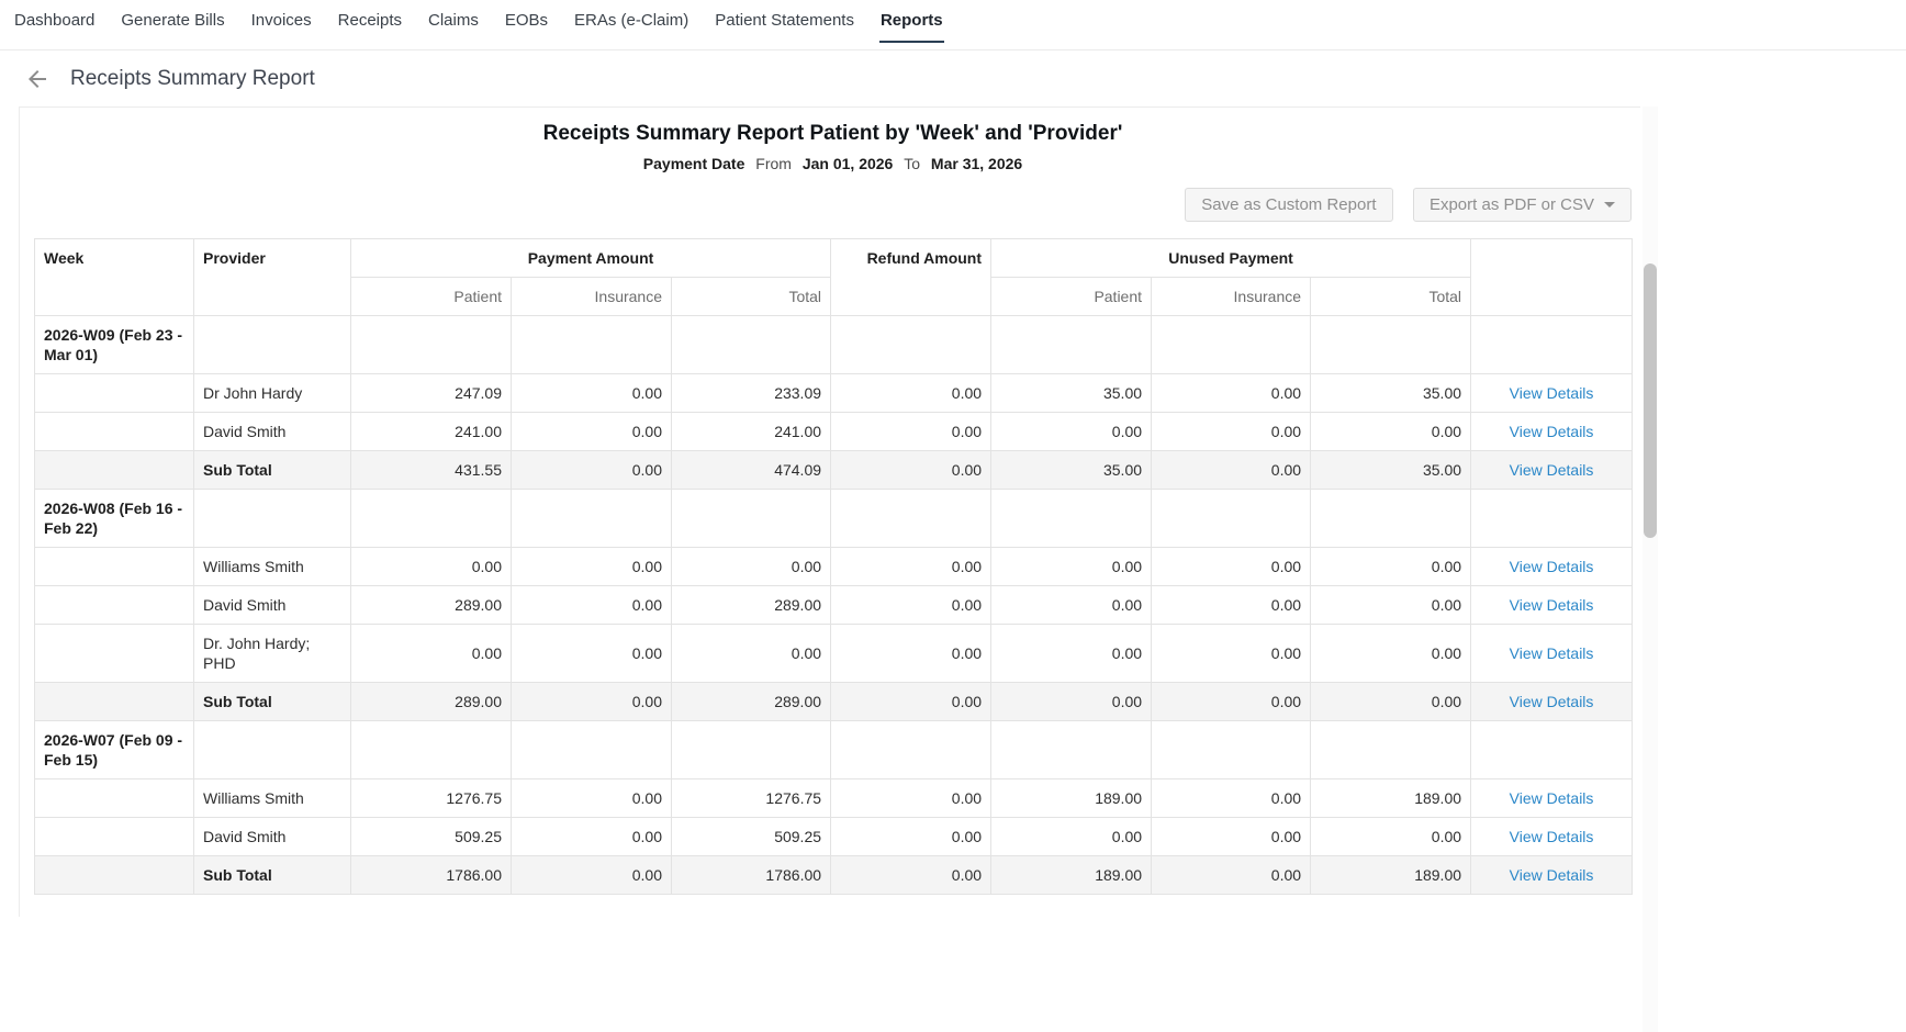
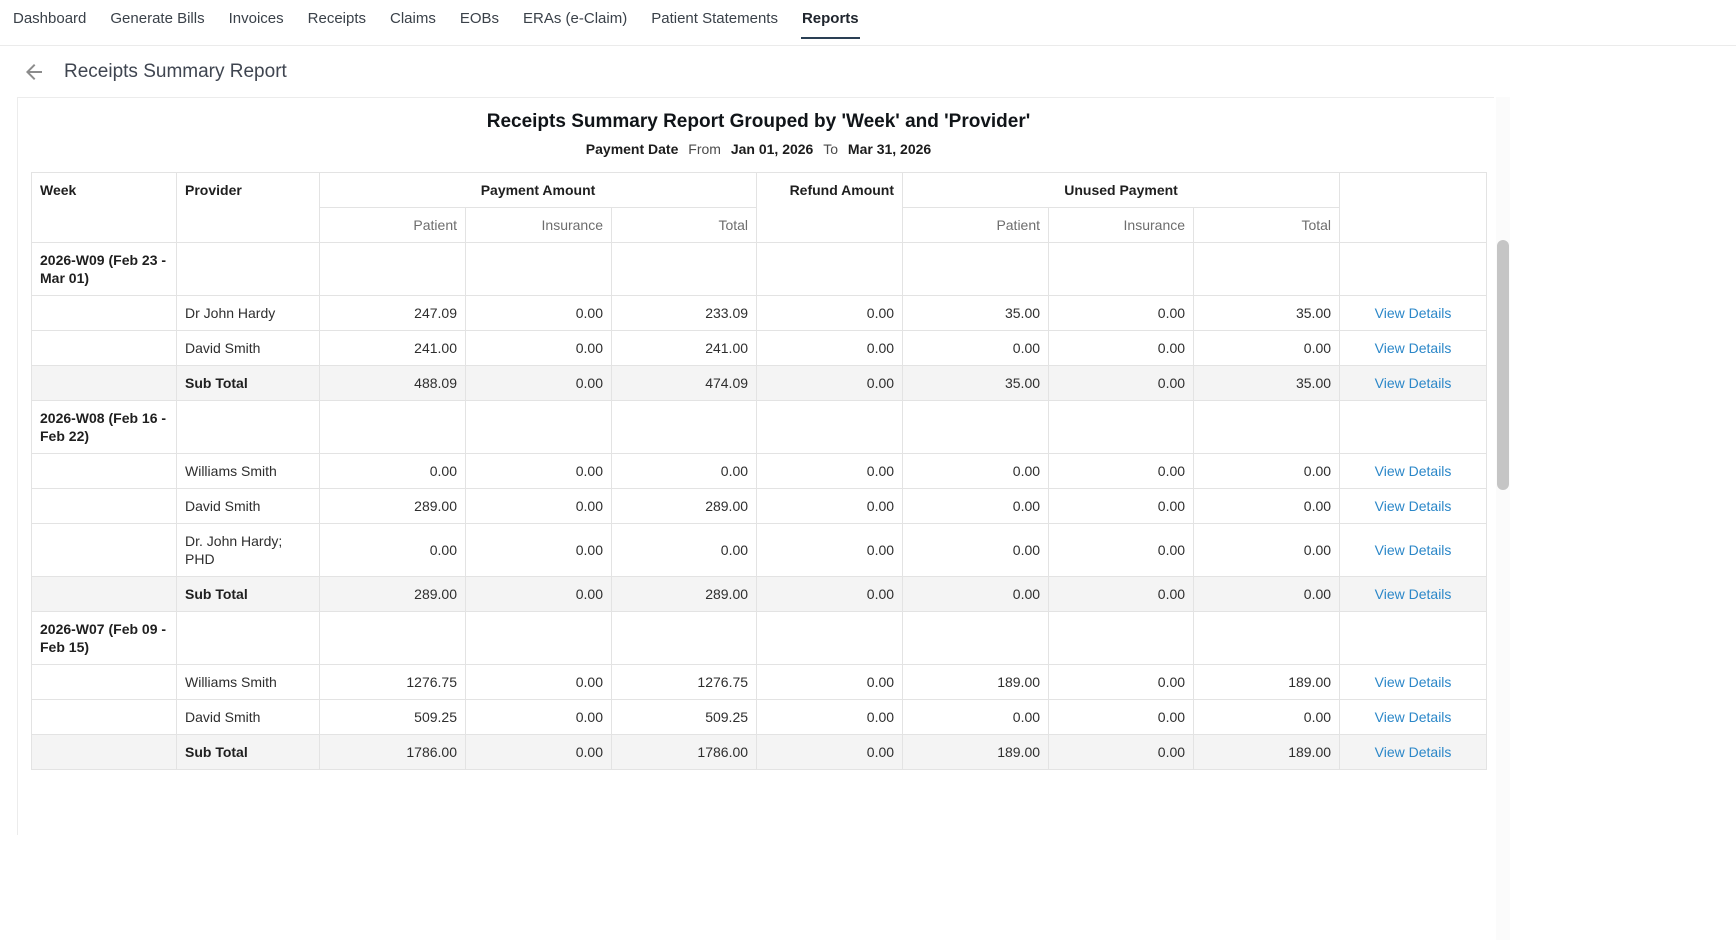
  Dashboard
  Generate Bills
  Invoices
  Receipts
  Claims
  EOBs
  ERAs (e-Claim)
  Patient Statements
  Reports
  Receipts Summary Report
- Receipts Summary Report Patient by 'Week' and 'Provider'
+ Receipts Summary Report Grouped by 'Week' and 'Provider'
  Payment Date From Jan 01, 2026 To Mar 31, 2026
- Save as Custom Report
- Export as PDF or CSV
  Week	Provider	Payment Amount	Refund Amount	Unused Payment
  Patient	Insurance	Total	Patient	Insurance	Total
  2026-W09 (Feb 23 - Mar 01)
  	Dr John Hardy	247.09	0.00	233.09	0.00	35.00	0.00	35.00	View Details
  	David Smith	241.00	0.00	241.00	0.00	0.00	0.00	0.00	View Details
- 	Sub Total	431.55	0.00	474.09	0.00	35.00	0.00	35.00	View Details
+ 	Sub Total	488.09	0.00	474.09	0.00	35.00	0.00	35.00	View Details
  2026-W08 (Feb 16 - Feb 22)
  	Williams Smith	0.00	0.00	0.00	0.00	0.00	0.00	0.00	View Details
  	David Smith	289.00	0.00	289.00	0.00	0.00	0.00	0.00	View Details
  	Dr. John Hardy; PHD	0.00	0.00	0.00	0.00	0.00	0.00	0.00	View Details
  	Sub Total	289.00	0.00	289.00	0.00	0.00	0.00	0.00	View Details
  2026-W07 (Feb 09 - Feb 15)
  	Williams Smith	1276.75	0.00	1276.75	0.00	189.00	0.00	189.00	View Details
  	David Smith	509.25	0.00	509.25	0.00	0.00	0.00	0.00	View Details
  	Sub Total	1786.00	0.00	1786.00	0.00	189.00	0.00	189.00	View Details
